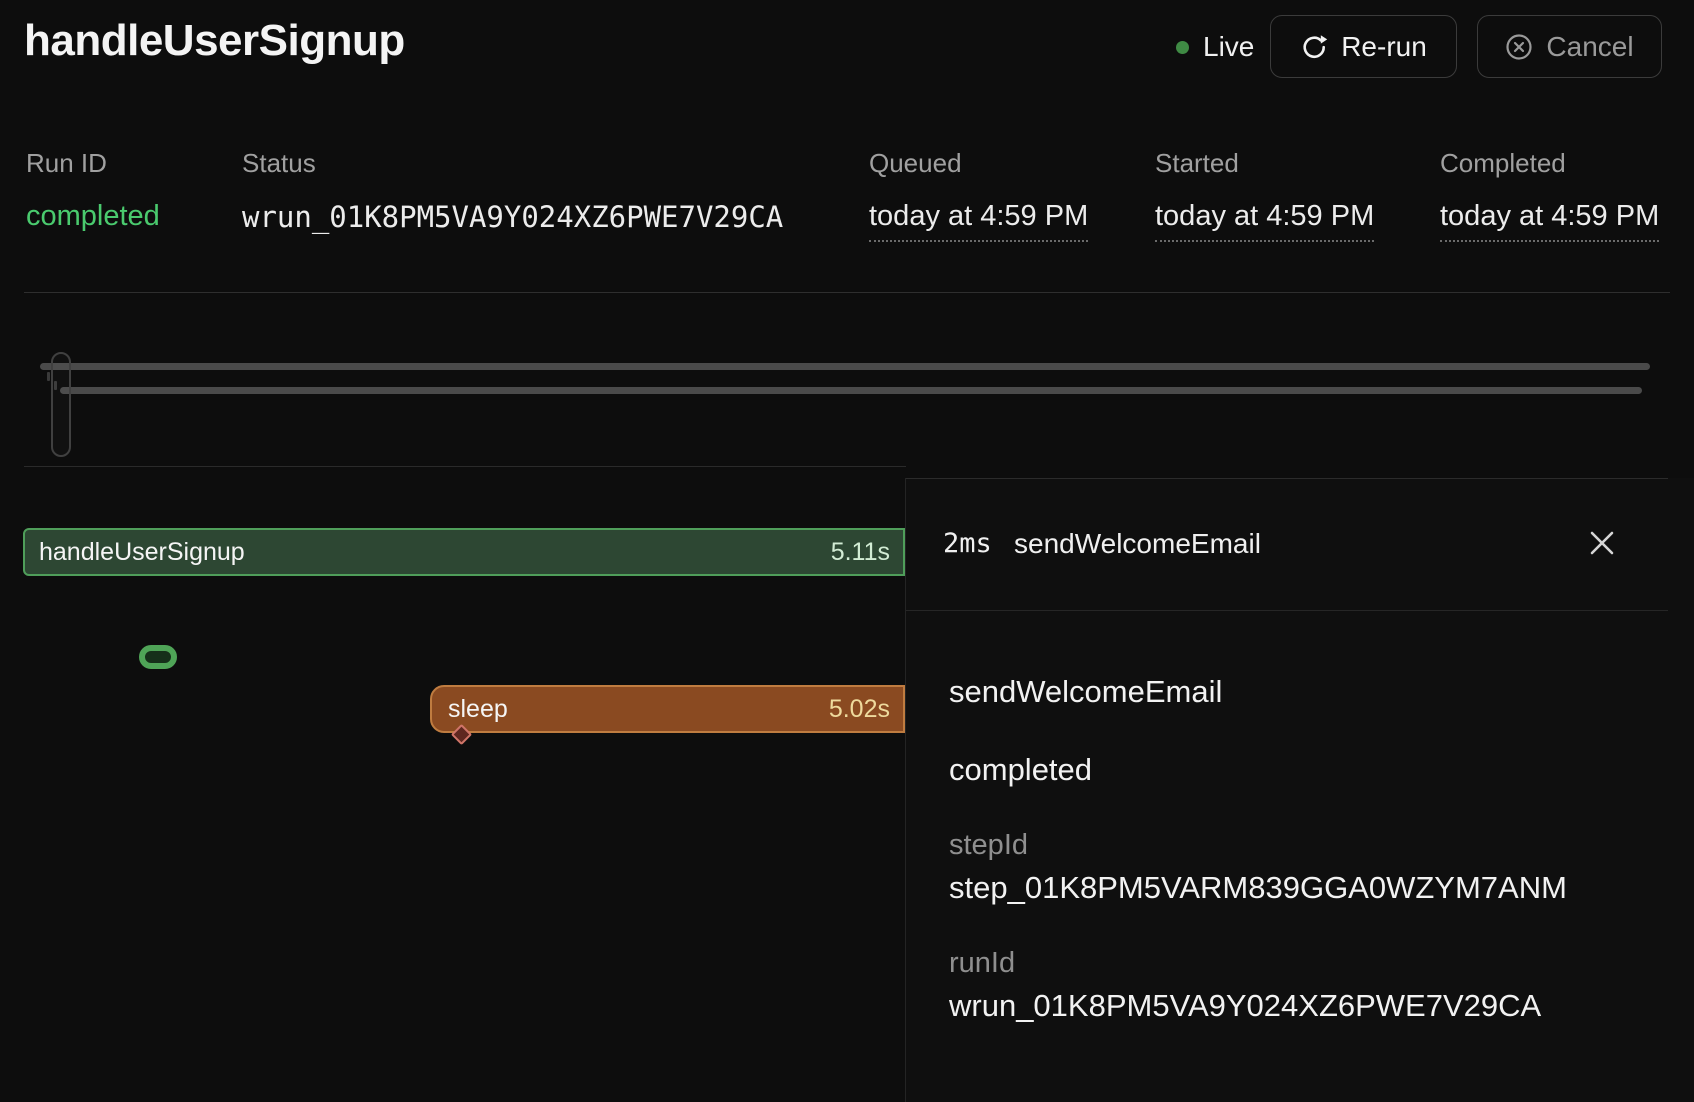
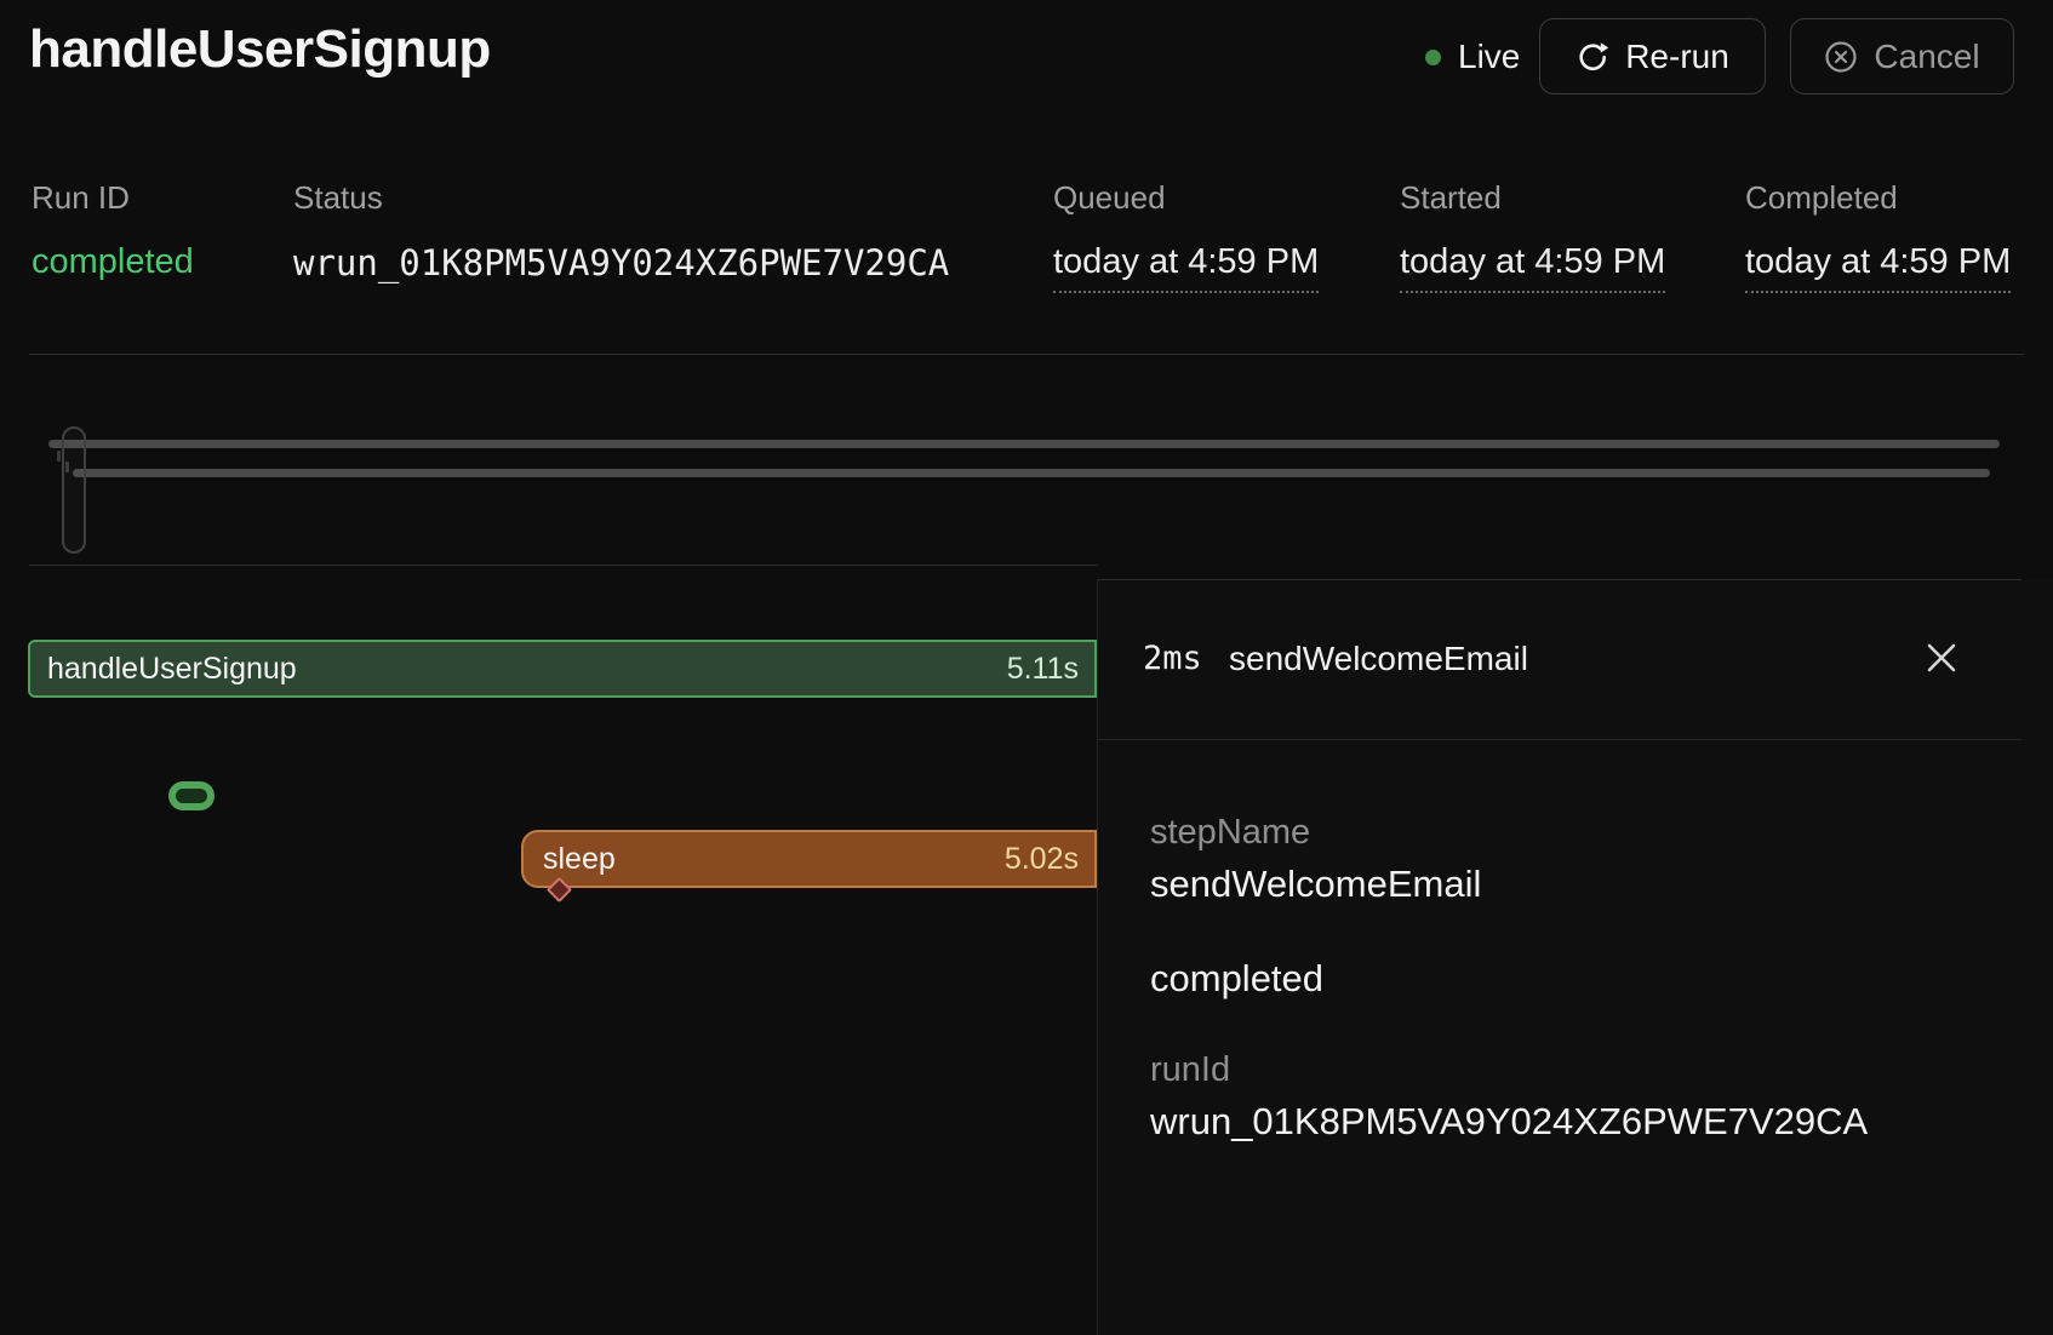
  handleUserSignup
  Live
  Re-run
  Cancel
  Run ID
  completed
  Status
  wrun_01K8PM5VA9Y024XZ6PWE7V29CA
  Queued
  today at 4:59 PM
  Started
  today at 4:59 PM
  Completed
  today at 4:59 PM
  handleUserSignup
  5.11s
  sleep
  5.02s
  2ms
  sendWelcomeEmail
+ stepName
  sendWelcomeEmail
  completed
- stepId
- step_01K8PM5VARM839GGA0WZYM7ANM
  runId
  wrun_01K8PM5VA9Y024XZ6PWE7V29CA
